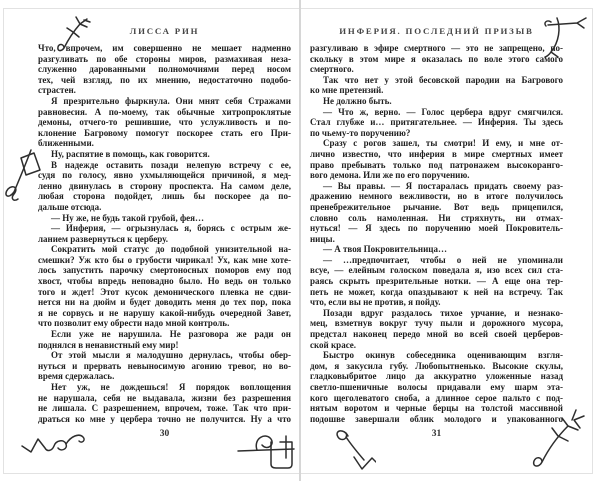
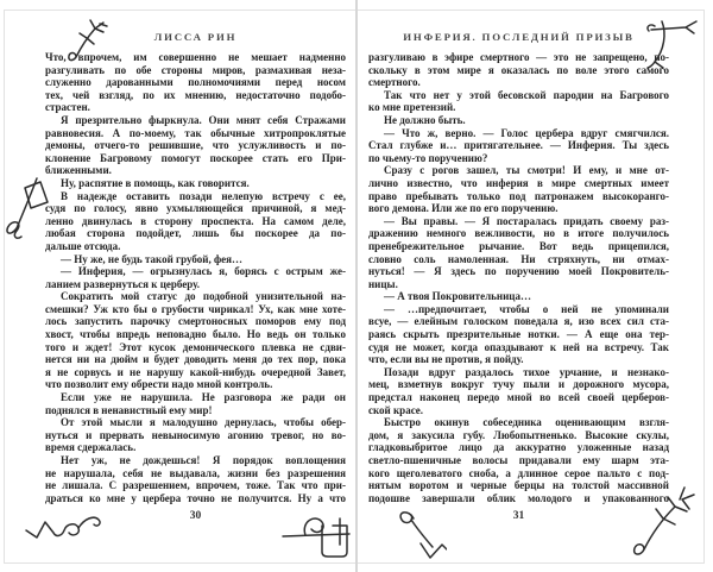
  ЛИССА РИН
  Что, впрочем, им совершенно не мешает надменно
  разгуливать по обе стороны миров, размахивая неза-
  служенно дарованными полномочиями перед носом
  тех, чей взгляд, по их мнению, недостаточно подобо-
  страстен.
  Я презрительно фыркнула. Они мнят себя Стражами
  равновесия. А по-моему, так обычные хитропроклятые
  демоны, отчего-то решившие, что услужливость и по-
  клонение Багровому помогут поскорее стать его При-
  ближенными.
  Ну, распятие в помощь, как говорится.
  В надежде оставить позади нелепую встречу с ее,
  судя по голосу, явно ухмыляющейся причиной, я мед-
  ленно двинулась в сторону проспекта. На самом деле,
  любая сторона подойдет, лишь бы поскорее да по-
  дальше отсюда.
  — Ну же, не будь такой грубой, фея…
  — Инферия, — огрызнулась я, борясь с острым же-
  ланием развернуться к церберу.
  Сократить мой статус до подобной унизительной на-
  смешки? Уж кто бы о грубости чирикал! Ух, как мне хоте-
  лось запустить парочку смертоносных поморов ему под
  хвост, чтобы впредь неповадно было. Но ведь он только
  того и ждет! Этот кусок демонического плевка не сдви-
  нется ни на дюйм и будет доводить меня до тех пор, пока
  я не сорвусь и не нарушу какой-нибудь очередной Завет,
  что позволит ему обрести надо мной контроль.
  Если уже не нарушила. Не разговора же ради он
  поднялся в ненавистный ему мир!
  От этой мысли я малодушно дернулась, чтобы обер-
  нуться и прервать невыносимую агонию тревог, но во-
  время сдержалась.
  Нет уж, не дождешься! Я порядок воплощения
  не нарушала, себя не выдавала, жизни без разрешения
  не лишала. С разрешением, впрочем, тоже. Так что при-
  драться ко мне у цербера точно не получится. Ну а что
  30
  ИНФЕРИЯ. ПОСЛЕДНИЙ ПРИЗЫВ
  разгуливаю в эфире смертного — это не запрещено,о-
  скольку в этом мире я оказалась по воле этого самого
  смертного.
  Так что нет у этой бесовской пародии на Багрового
  ко мне претензий.
  Не должно быть.
  — Что ж, верно. — Голос цербера вдруг смягчился.
  Стал глубже и… притягательнее. — Инферия. Ты здесь
  по чьему-то поручению?
  Сразу с рогов зашел, ты смотри! И ему, и мне от-
  лично известно, что инферия в мире смертных имеет
  право пребывать только под патронажем высокоранго-
  вого демона. Или же по его поручению.
  — Вы правы. — Я постаралась придать своему раз-
  дражению немного вежливости, но в итоге получилось
  пренебрежительное рычание. Вот ведь прицепился,
  словно соль намоленная. Ни стряхнуть, ни отмах-
  нуться! — Я здесь по поручению моей Покровитель-
  ницы.
  — А твоя Покровительница…
  — …предпочитает, чтобы о ней не упоминали
  всуе, — елейным голоском поведала я, изо всех сил ста-
  раясь скрыть презрительные нотки. — А еще она тер-
- петь не может, когда опаздывают к ней на встречу. Так
+ судя не может, когда опаздывают к ней на встречу. Так
  что, если вы не против, я пойду.
  Позади вдруг раздалось тихое урчание, и незнако-
  мец, взметнув вокруг тучу пыли и дорожного мусора,
  предстал наконец передо мной во всей своей церберов-
  ской красе.
  Быстро окинув собеседника оценивающим взгля-
  дом, я закусила губу. Любопытненько. Высокие скулы,
  гладковыбритое лицо да аккуратно уложенные назад
  светло-пшеничные волосы придавали ему шарм эта-
  кого щеголеватого сноба, а длинное серое пальто с под-
  нятым воротом и черные берцы на толстой массивной
  подошве завершали облик молодого и упакованного
  31
